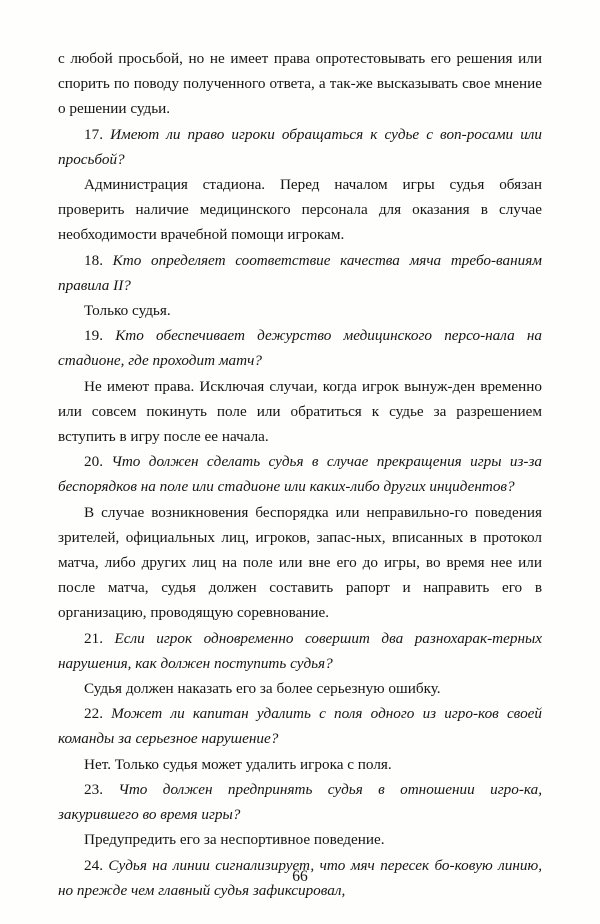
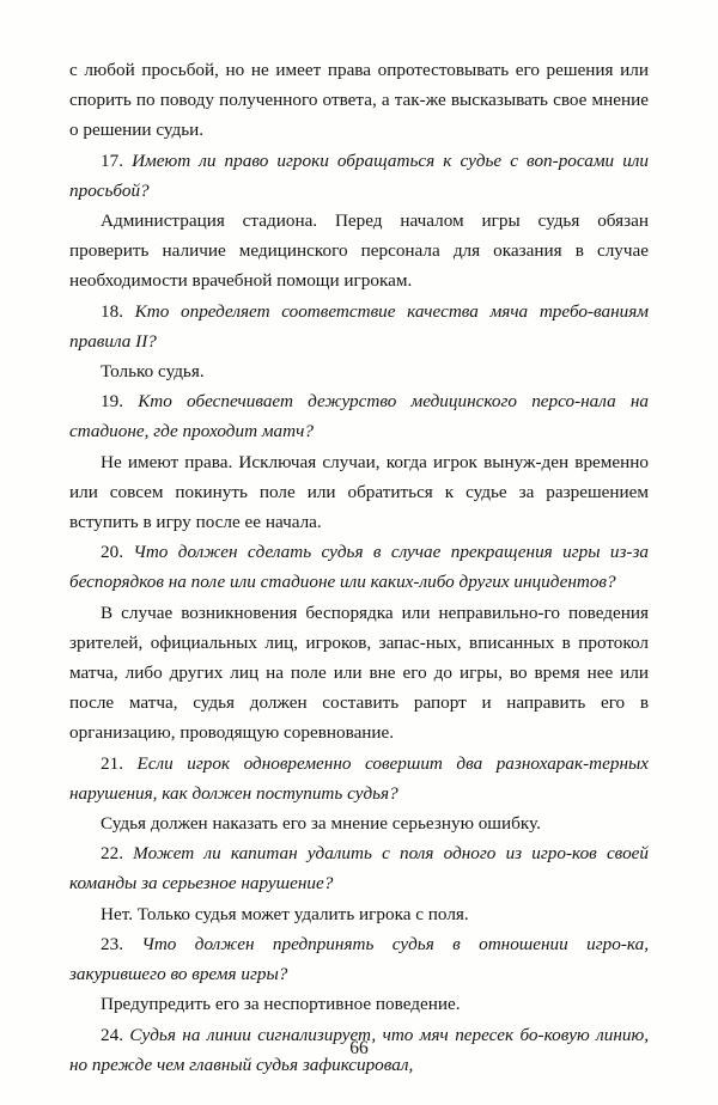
  с любой просьбой, но не имеет права опротестовывать его решения или спорить по поводу полученного ответа, а так-же высказывать свое мнение о решении судьи.
  17. Имеют ли право игроки обращаться к судье с воп-росами или просьбой?
  Администрация стадиона. Перед началом игры судья обязан проверить наличие медицинского персонала для оказания в случае необходимости врачебной помощи игрокам.
  18. Кто определяет соответствие качества мяча требо-ваниям правила II?
  Только судья.
  19. Кто обеспечивает дежурство медицинского персо-нала на стадионе, где проходит матч?
  Не имеют права. Исключая случаи, когда игрок вынуж-ден временно или совсем покинуть поле или обратиться к судье за разрешением вступить в игру после ее начала.
  20. Что должен сделать судья в случае прекращения игры из-за беспорядков на поле или стадионе или каких-либо других инцидентов?
  В случае возникновения беспорядка или неправильно-го поведения зрителей, официальных лиц, игроков, запас-ных, вписанных в протокол матча, либо других лиц на поле или вне его до игры, во время нее или после матча, судья должен составить рапорт и направить его в организацию, проводящую соревнование.
  21. Если игрок одновременно совершит два разнохарак-терных нарушения, как должен поступить судья?
- Судья должен наказать его за более серьезную ошибку.
+ Судья должен наказать его за мнение серьезную ошибку.
  22. Может ли капитан удалить с поля одного из игро-ков своей команды за серьезное нарушение?
  Нет. Только судья может удалить игрока с поля.
  23. Что должен предпринять судья в отношении игро-ка, закурившего во время игры?
  Предупредить его за неспортивное поведение.
  24. Судья на линии сигнализирует, что мяч пересек бо-ковую линию, но прежде чем главный судья зафиксировал,
  66
